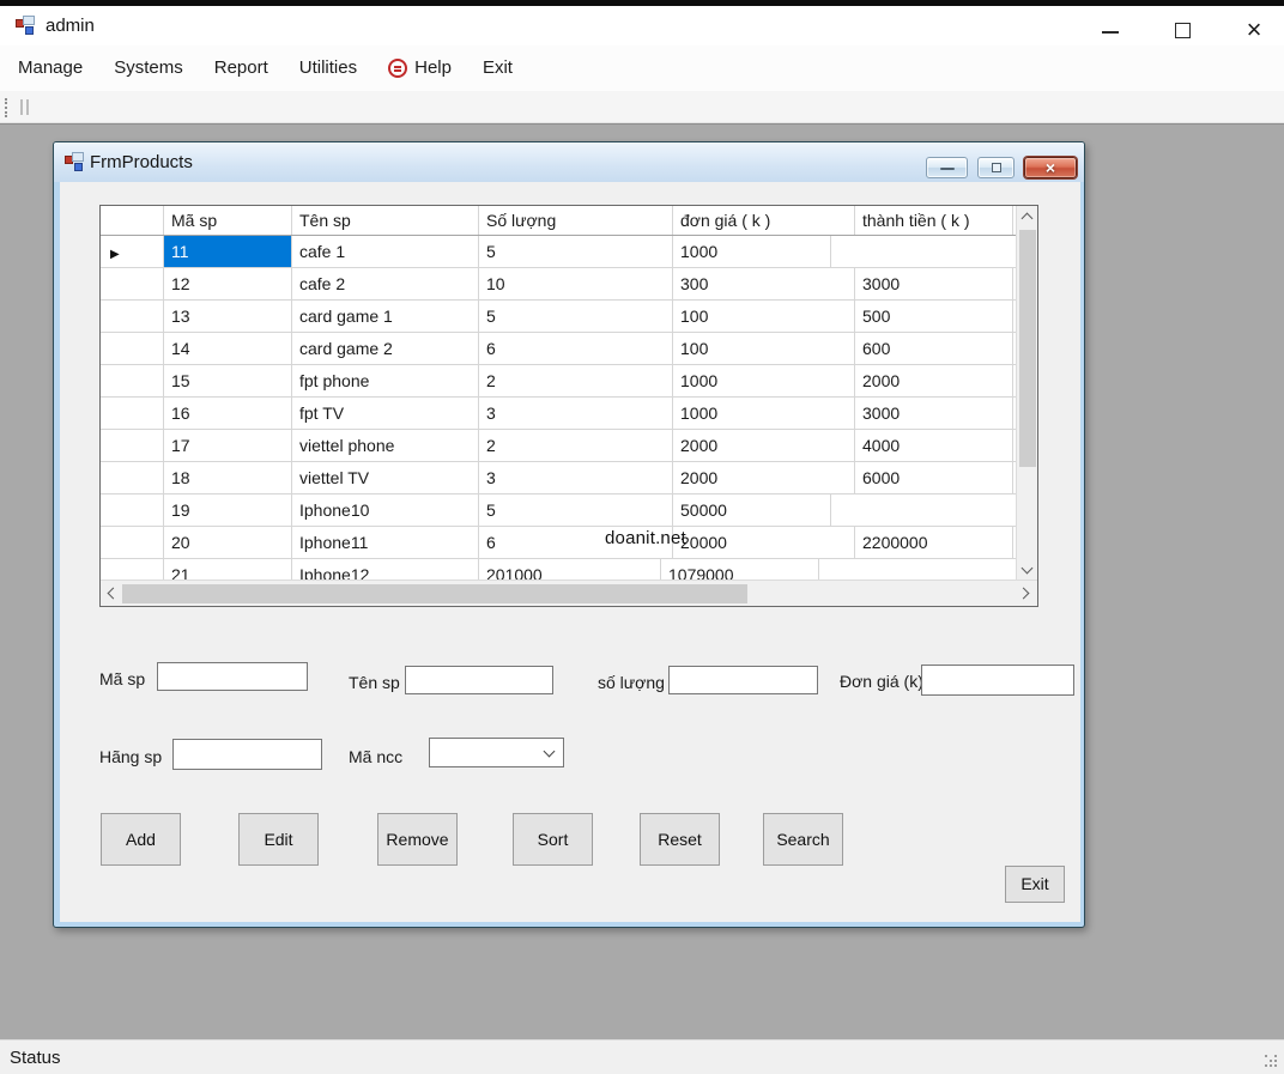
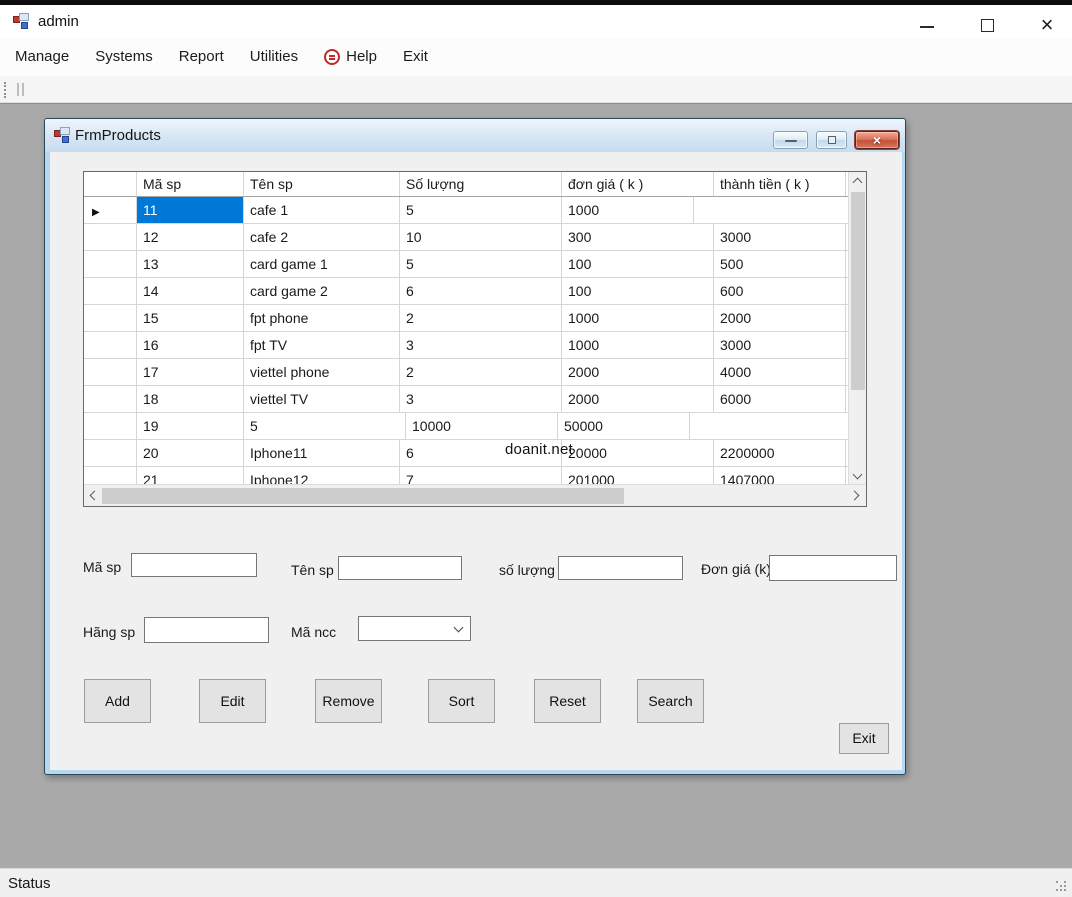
  admin
  ×
  Manage
  Systems
  Report
  Utilities
  Help
  Exit
  FrmProducts
  ×
  Mã sp
  Tên sp
  Số lượng
  đơn giá ( k )
  thành tiền ( k )
  ▶
  11
  cafe 1
  5
  1000
  12
  cafe 2
  10
  300
  3000
  13
  card game 1
  5
  100
  500
  14
  card game 2
  6
  100
  600
  15
  fpt phone
  2
  1000
  2000
  16
  fpt TV
  3
  1000
  3000
  17
  viettel phone
  2
  2000
  4000
  18
  viettel TV
  3
  2000
  6000
  19
- Iphone10
  5
+ 10000
  50000
  20
  Iphone11
  6
  20000
  2200000
  21
  Iphone12
+ 7
  201000
- 1079000
+ 1407000
  Mã sp
  Tên sp
  số lượng
  Đơn giá (k
  Hãng sp
  Mã ncc
  Add
  Edit
  Remove
  Sort
  Reset
  Search
  Exit
  doanit.net
  Status
